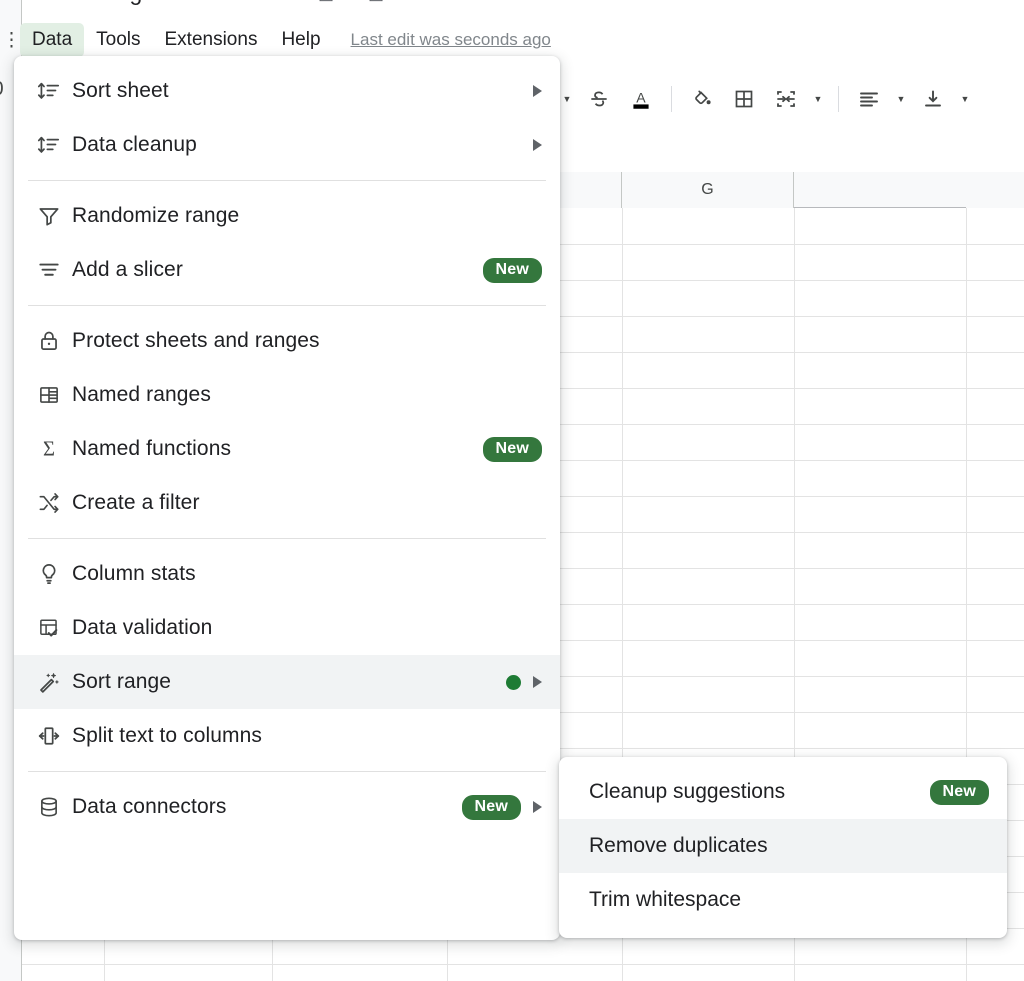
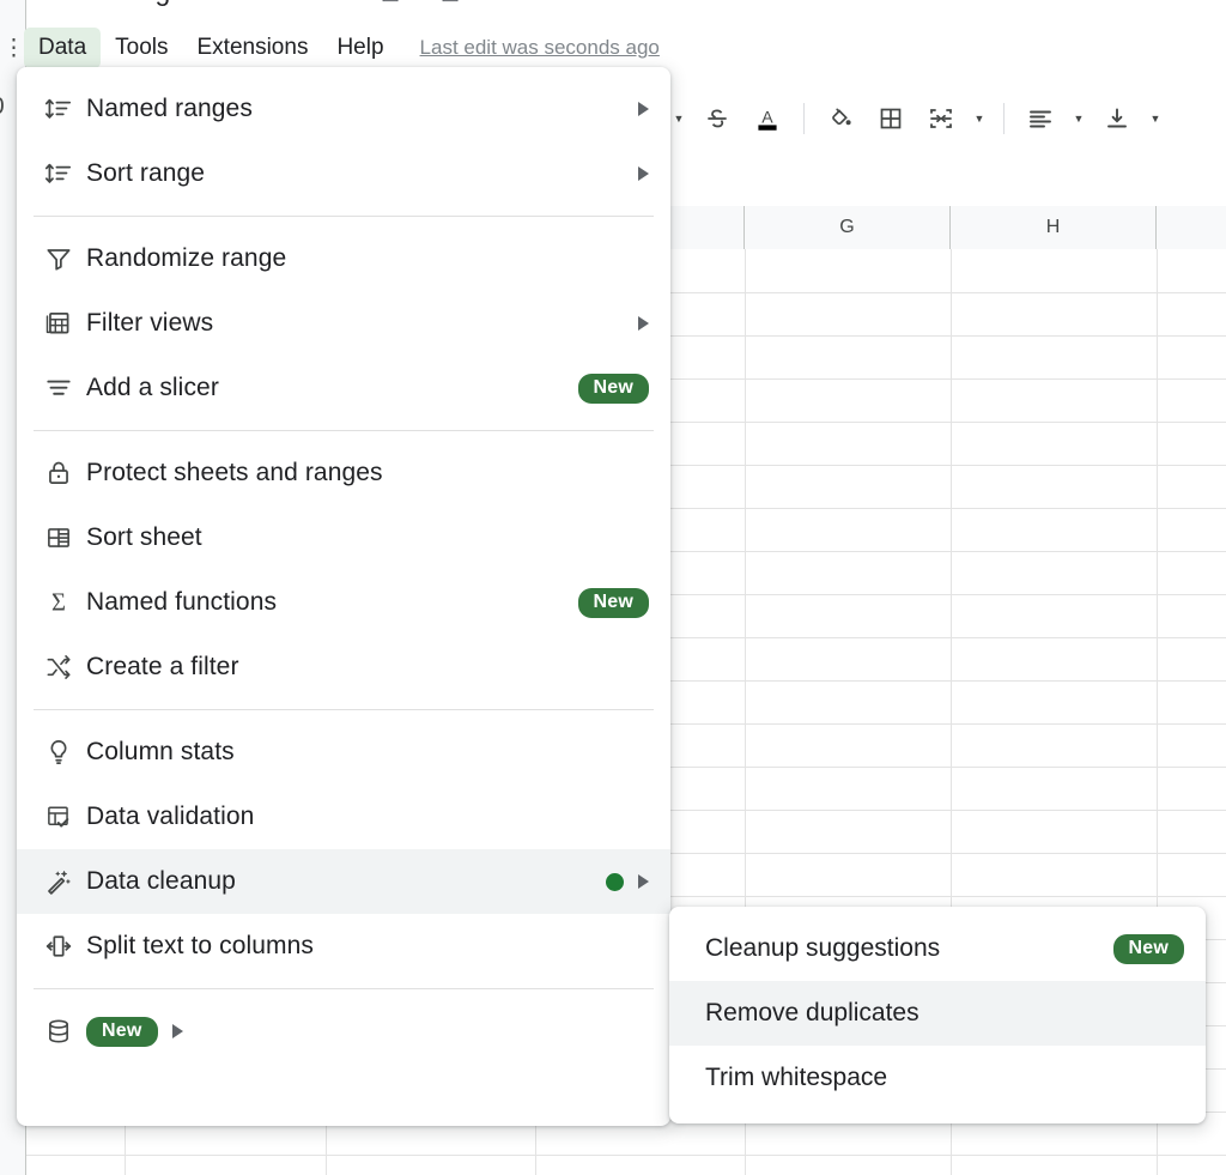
  G
+ H
  ⋮
  Data
  Tools
  Extensions
  Help
  Last edit was seconds ago
  ▼
  A
  ▼
  ▼
  ▼
- Sort sheet
+ Named ranges
- Data cleanup
+ Sort range
  Randomize range
+ Filter views
  Add a slicer
  New
  Protect sheets and ranges
- Named ranges
+ Sort sheet
  Σ
  Named functions
  New
  Create a filter
  Column stats
  Data validation
- Sort range
+ Data cleanup
  Split text to columns
- Data connectors
  New
  Cleanup suggestions
  New
  Remove duplicates
  Trim whitespace
